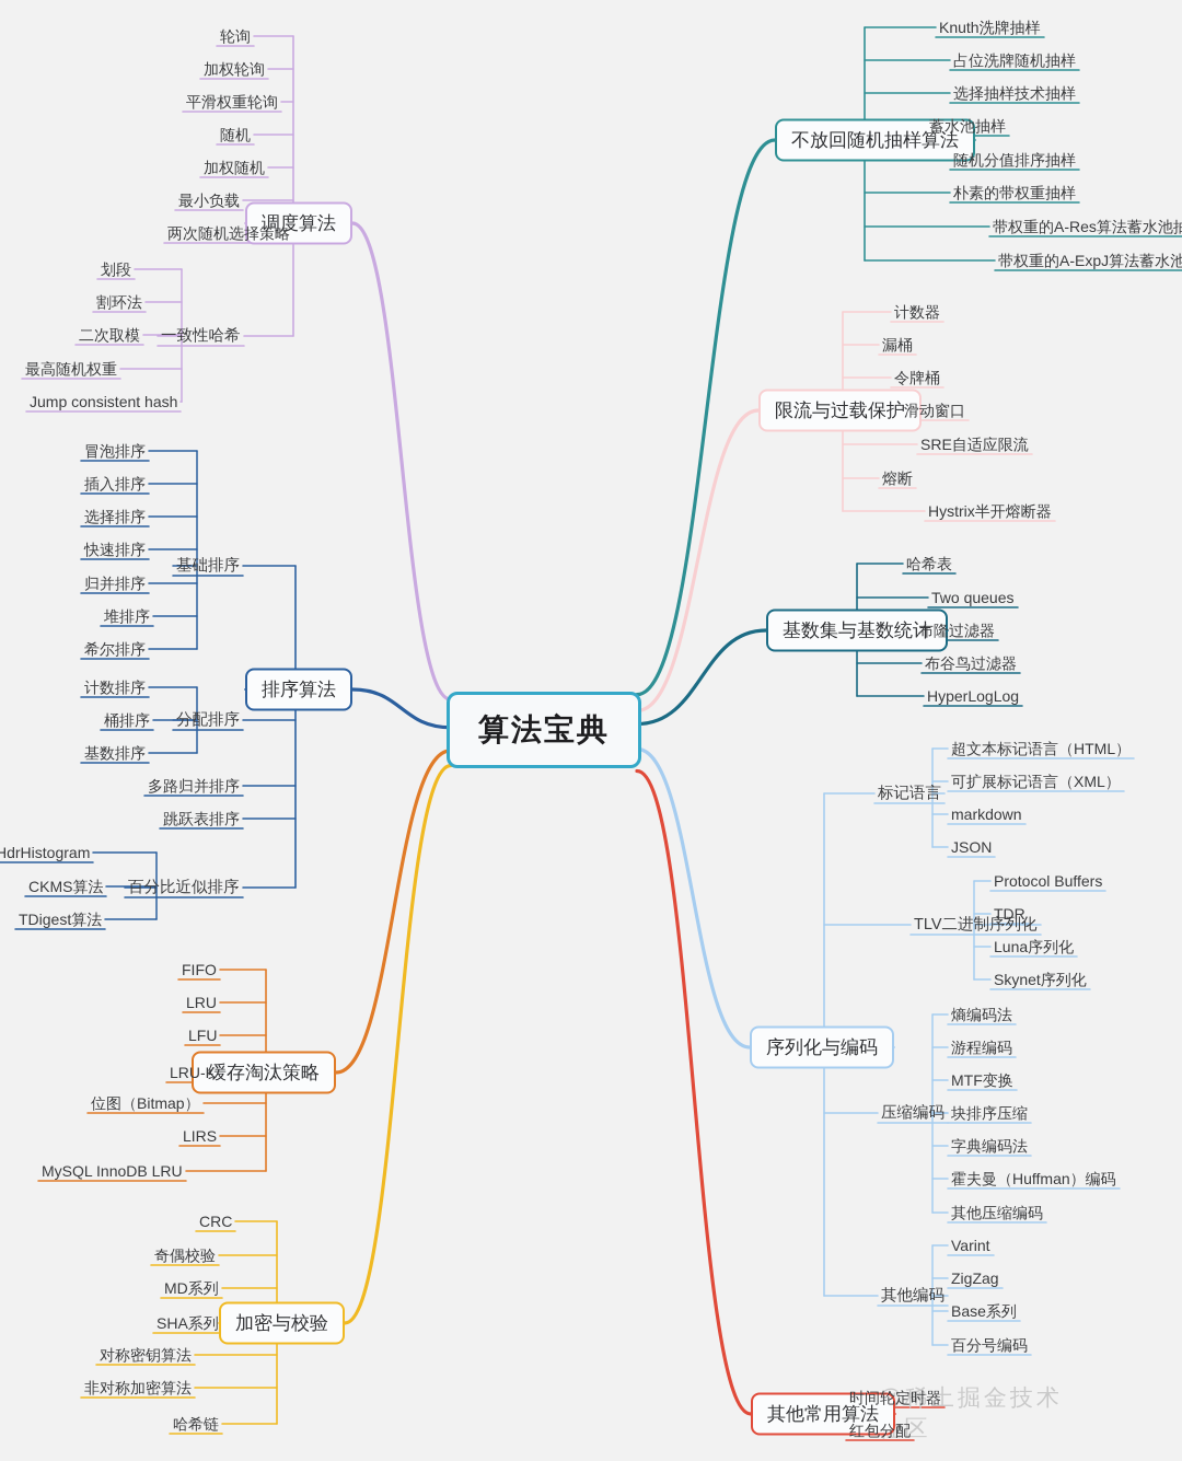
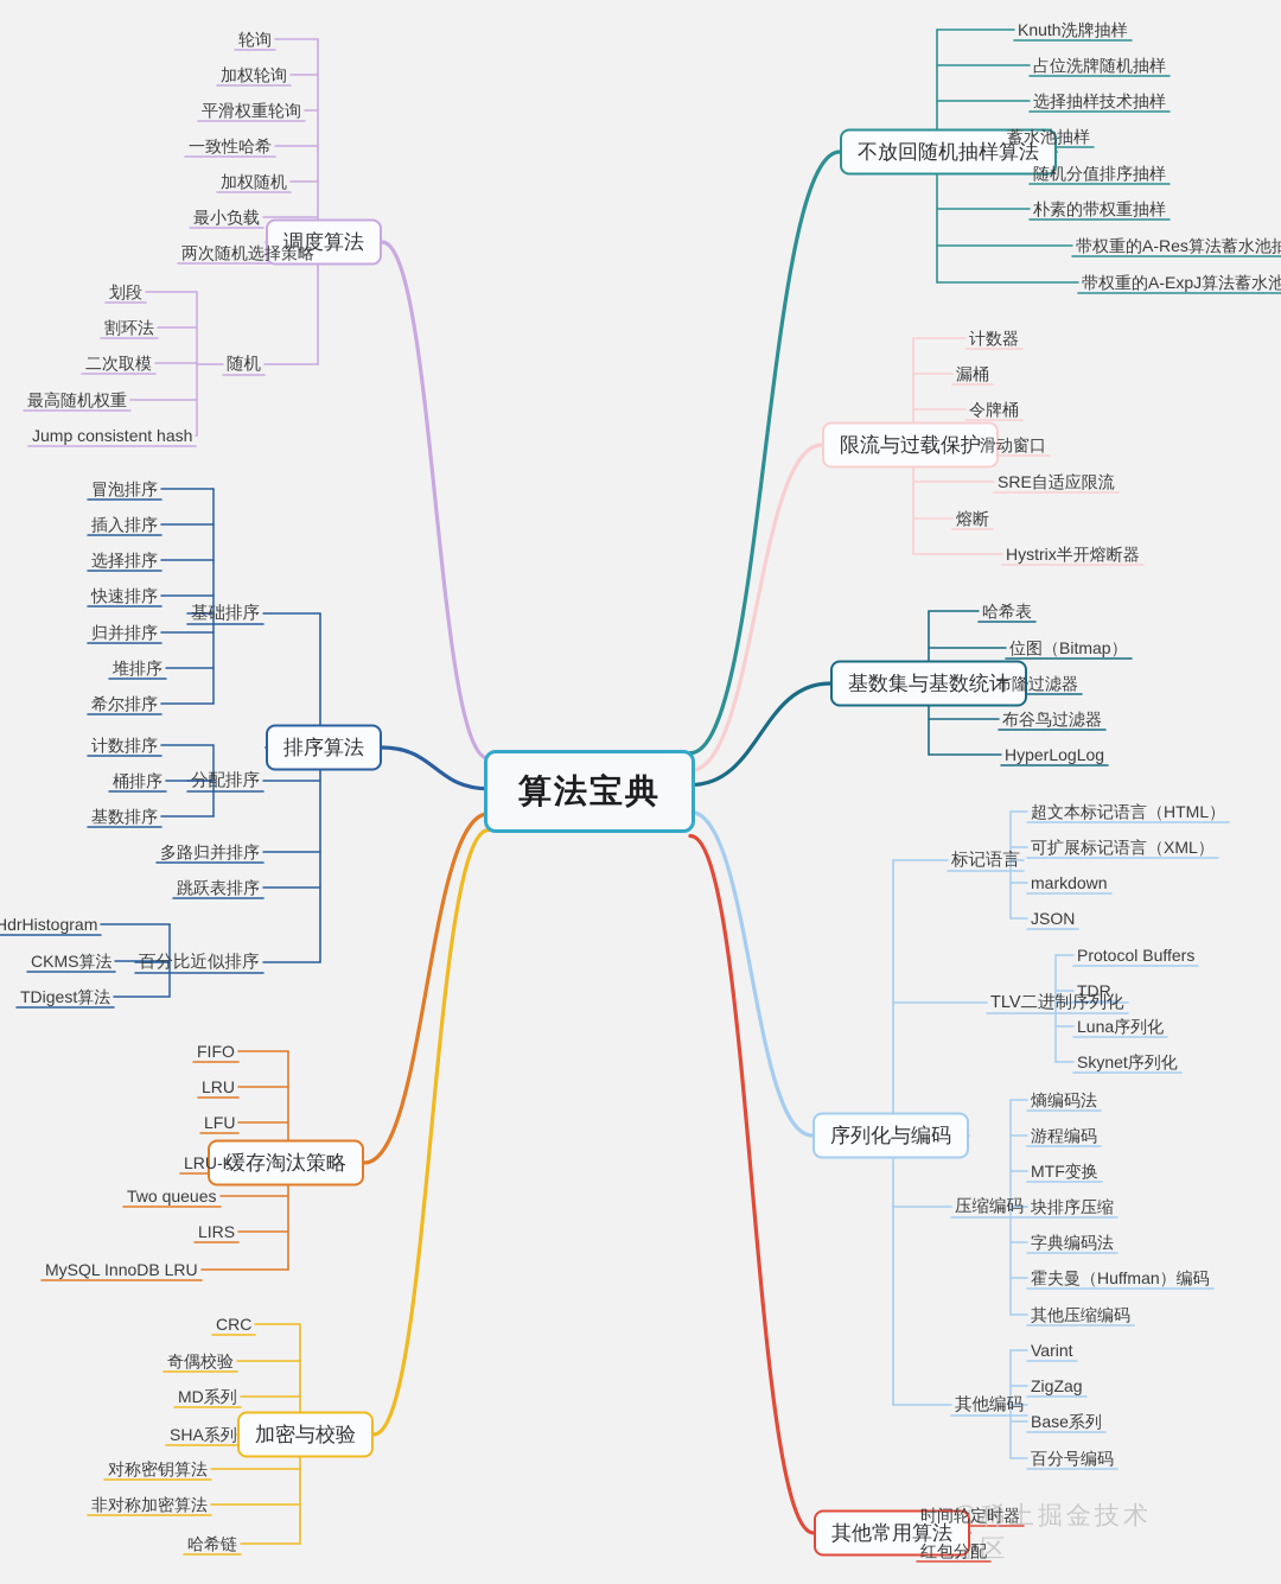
  算法宝典
  稀土掘金技术区
  调度算法
  轮询
  加权轮询
  平滑权重轮询
- 随机
+ 一致性哈希
  加权随机
  最小负载
  两次随机选择策略
- 一致性哈希
+ 随机
  划段
  割环法
  二次取模
  最高随机权重
  Jump consistent hash
  不放回随机抽样算法
  Knuth洗牌抽样
  占位洗牌随机抽样
  选择抽样技术抽样
  蓄水池抽样
  随机分值排序抽样
  朴素的带权重抽样
  带权重的A-Res算法蓄水池抽
  带权重的A-ExpJ算法蓄水池
  限流与过载保护
  计数器
  漏桶
  令牌桶
  滑动窗口
  SRE自适应限流
  熔断
  Hystrix半开熔断器
  基数集与基数统计
  哈希表
- Two queues
+ 位图（Bitmap）
  布隆过滤器
  布谷鸟过滤器
  HyperLogLog
  排序算法
  基础排序
  分配排序
  多路归并排序
  跳跃表排序
  百分比近似排序
  冒泡排序
  插入排序
  选择排序
  快速排序
  归并排序
  堆排序
  希尔排序
  计数排序
  桶排序
  基数排序
  HdrHistogram
  CKMS算法
  TDigest算法
  缓存淘汰策略
  FIFO
  LRU
  LFU
  LRU-K
- 位图（Bitmap）
+ Two queues
  LIRS
  MySQL InnoDB LRU
  加密与校验
  CRC
  奇偶校验
  MD系列
  SHA系列
  对称密钥算法
  非对称加密算法
  哈希链
  序列化与编码
  标记语言
  TLV二进制序列化
  压缩编码
  其他编码
  超文本标记语言（HTML）
  可扩展标记语言（XML）
  markdown
  JSON
  Protocol Buffers
  TDR
  Luna序列化
  Skynet序列化
  熵编码法
  游程编码
  MTF变换
  块排序压缩
  字典编码法
  霍夫曼（Huffman）编码
  其他压缩编码
  Varint
  ZigZag
  Base系列
  百分号编码
  其他常用算法
  时间轮定时器
  红包分配
